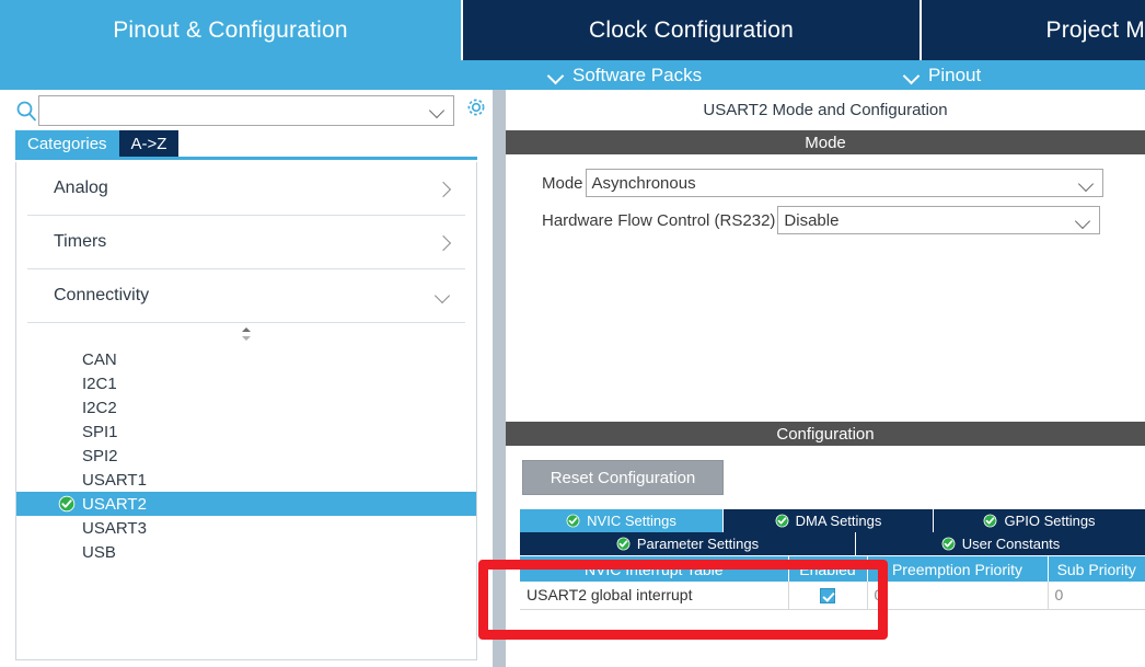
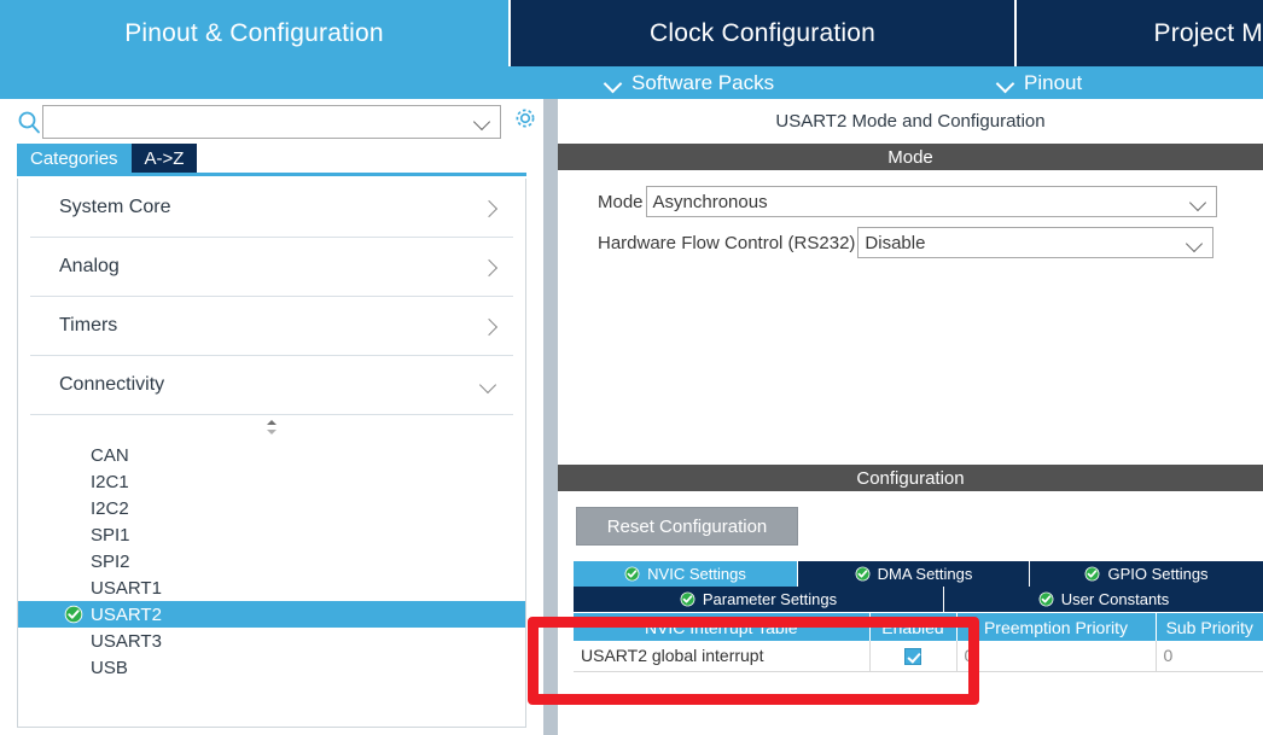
  Pinout & Configuration
  Clock Configuration
  Project M
  Software Packs
  Pinout
  Categories
  A->Z
+ System Core
  Analog
  Timers
  Connectivity
  CAN
  I2C1
  I2C2
  SPI1
  SPI2
  USART1
  USART2
  USART3
  USB
  USART2 Mode and Configuration
  Mode
  Mode
  Asynchronous
  Hardware Flow Control (RS232)
  Disable
  Configuration
  Reset Configuration
  NVIC Settings
  DMA Settings
  GPIO Settings
  Parameter Settings
  User Constants
  NVIC Interrupt Table	Enabled	Preemption Priority	Sub Priority
  USART2 global interrupt		0	0
